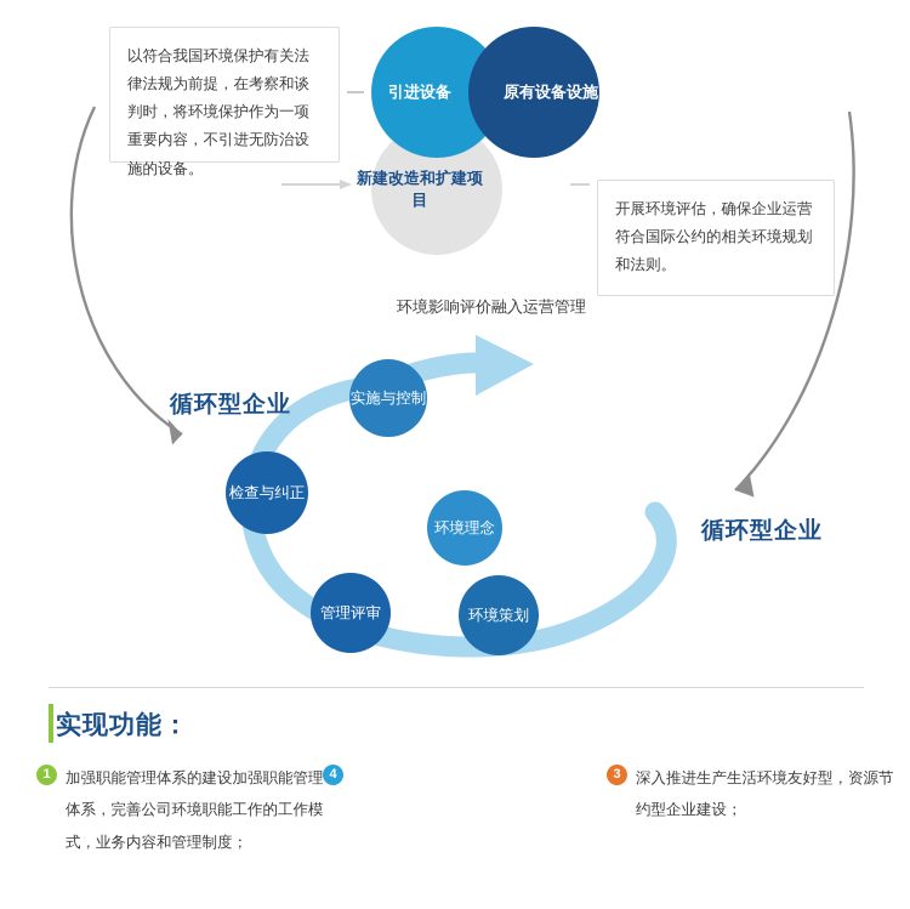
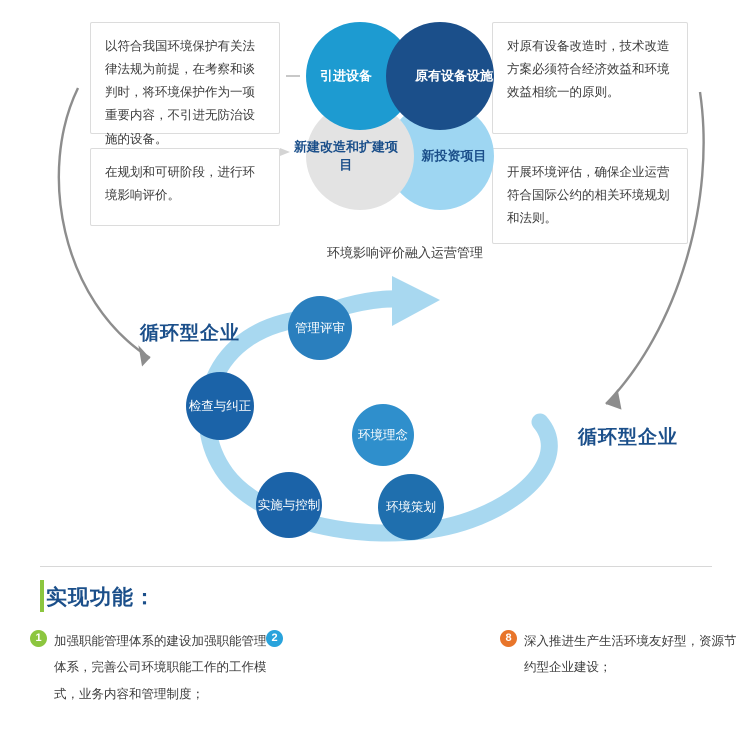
  以符合我国环境保护有关法律法规为前提，在考察和谈判时，将环境保护作为一项重要内容，不引进无防治设施的设备。
+ 在规划和可研阶段，进行环境影响评价。
+ 对原有设备改造时，技术改造方案必须符合经济效益和环境效益相统一的原则。
  开展环境评估，确保企业运营符合国际公约的相关环境规划和法则。
  新建改造和扩建项目
+ 新投资项目
  引进设备
  原有设备设施
  环境影响评价融入运营管理
  循环型企业
  循环型企业
- 实施与控制
+ 管理评审
  检查与纠正
  环境理念
- 管理评审
+ 实施与控制
  环境策划
  实现功能：
  1
  加强职能管理体系的建设加强职能管理体系，完善公司环境职能工作的工作模式，业务内容和管理制度；
- 4
+ 2
- 3
+ 8
  深入推进生产生活环境友好型，资源节约型企业建设；
